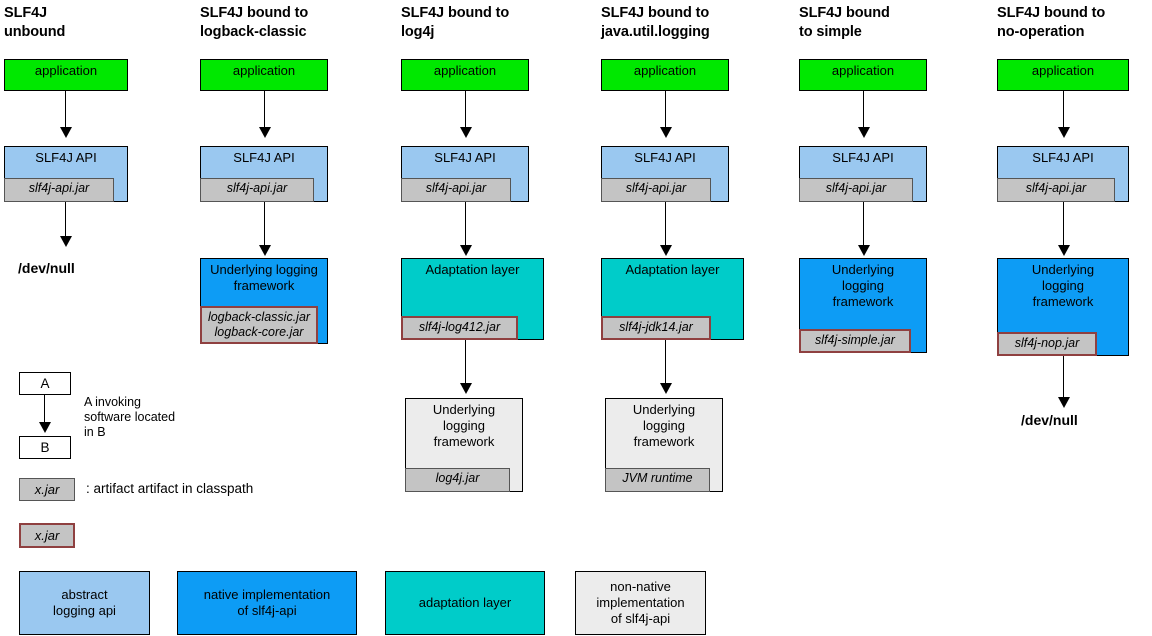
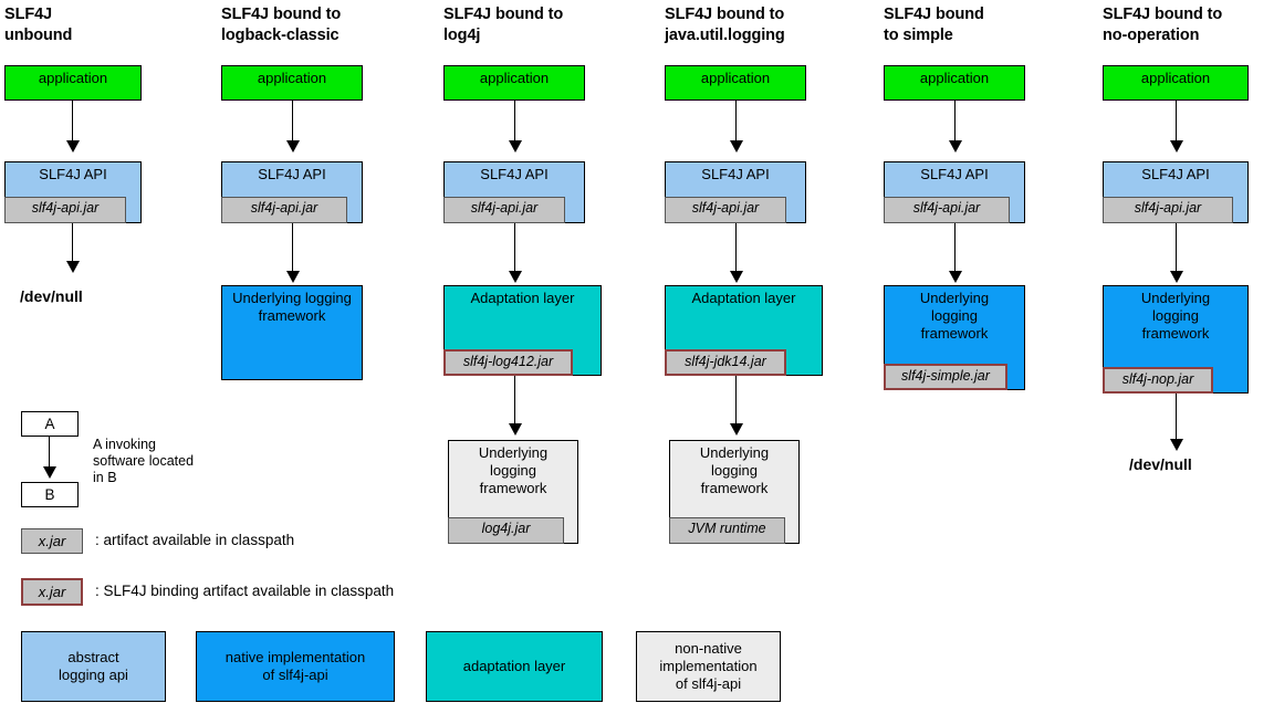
  SLF4J
  unbound
  SLF4J bound to
  logback-classic
  SLF4J bound to
  log4j
  SLF4J bound to
  java.util.logging
  SLF4J bound
  to simple
  SLF4J bound to
  no-operation
  application
  SLF4J API
  slf4j-api.jar
  /dev/null
  application
  SLF4J API
  slf4j-api.jar
  Underlying logging
  framework
- logback-classic.jar
- logback-core.jar
  application
  SLF4J API
  slf4j-api.jar
  Adaptation layer
  slf4j-log412.jar
  Underlying
  logging
  framework
  log4j.jar
  application
  SLF4J API
  slf4j-api.jar
  Adaptation layer
  slf4j-jdk14.jar
  Underlying
  logging
  framework
  JVM runtime
  application
  SLF4J API
  slf4j-api.jar
  Underlying
  logging
  framework
  slf4j-simple.jar
  application
  SLF4J API
  slf4j-api.jar
  Underlying
  logging
  framework
  slf4j-nop.jar
  /dev/null
  A
  B
  A invoking
  software located
  in B
  x.jar
- : artifact artifact in classpath
+ : artifact available in classpath
  x.jar
+ : SLF4J binding artifact available in classpath
  abstract
  logging api
  native implementation
  of slf4j-api
  adaptation layer
  non-native
  implementation
  of slf4j-api
